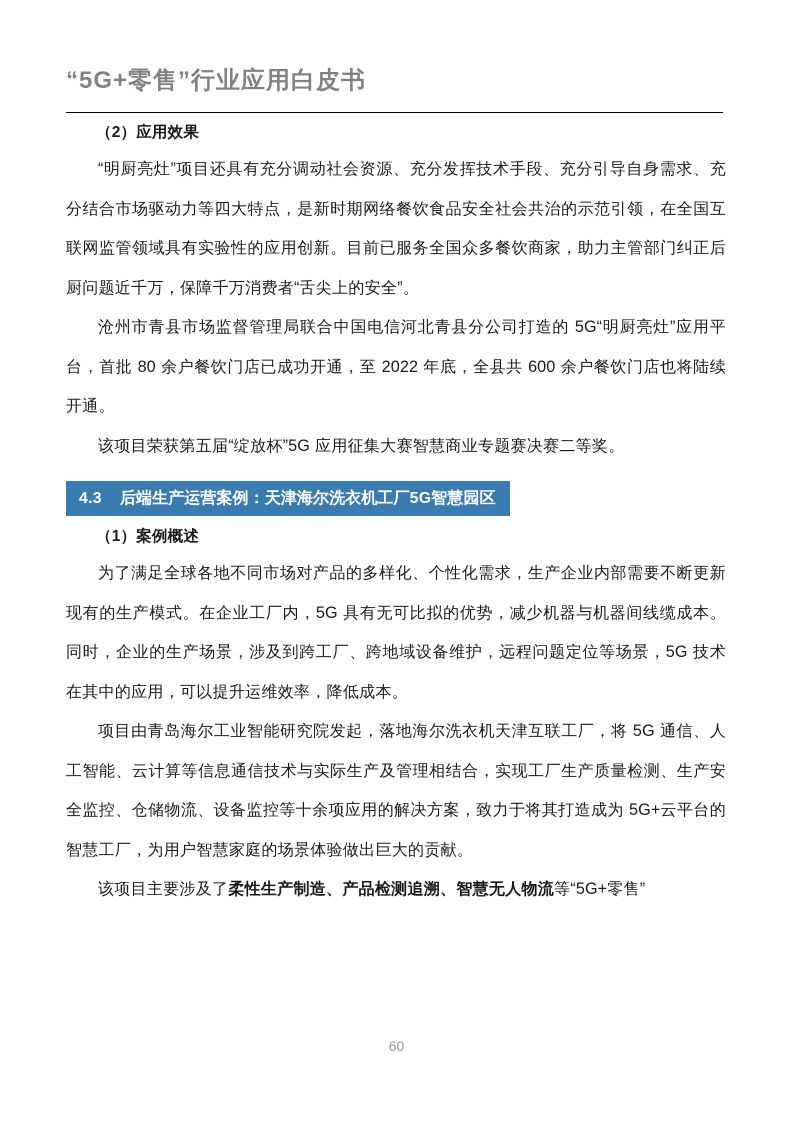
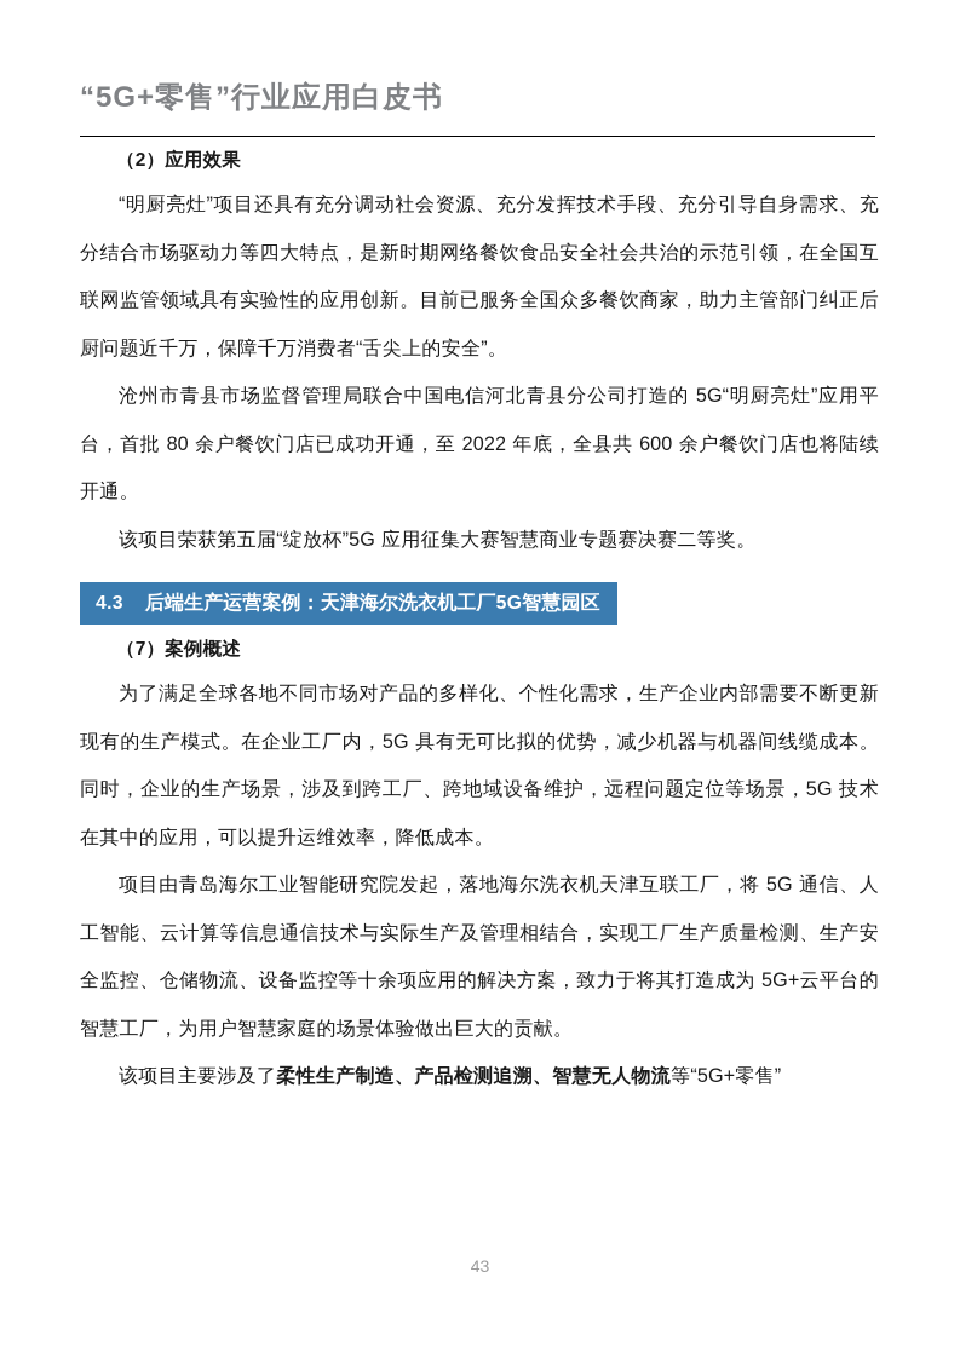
  “5G+零售”行业应用白皮书
  （2）应用效果
  “明厨亮灶”项目还具有充分调动社会资源、充分发挥技术手段、充分引导自身需求、充分结合市场驱动力等四大特点，是新时期网络餐饮食品安全社会共治的示范引领，在全国互联网监管领域具有实验性的应用创新。目前已服务全国众多餐饮商家，助力主管部门纠正后厨问题近千万，保障千万消费者“舌尖上的安全”。
  沧州市青县市场监督管理局联合中国电信河北青县分公司打造的 5G“明厨亮灶”应用平台，首批 80 余户餐饮门店已成功开通，至 2022 年底，全县共 600 余户餐饮门店也将陆续开通。
  该项目荣获第五届“绽放杯”5G 应用征集大赛智慧商业专题赛决赛二等奖。
  4.3 后端生产运营案例：天津海尔洗衣机工厂5G智慧园区
- （1）案例概述
+ （7）案例概述
  为了满足全球各地不同市场对产品的多样化、个性化需求，生产企业内部需要不断更新现有的生产模式。在企业工厂内，5G 具有无可比拟的优势，减少机器与机器间线缆成本。同时，企业的生产场景，涉及到跨工厂、跨地域设备维护，远程问题定位等场景，5G 技术在其中的应用，可以提升运维效率，降低成本。
  项目由青岛海尔工业智能研究院发起，落地海尔洗衣机天津互联工厂，将 5G 通信、人工智能、云计算等信息通信技术与实际生产及管理相结合，实现工厂生产质量检测、生产安全监控、仓储物流、设备监控等十余项应用的解决方案，致力于将其打造成为 5G+云平台的智慧工厂，为用户智慧家庭的场景体验做出巨大的贡献。
  该项目主要涉及了柔性生产制造、产品检测追溯、智慧无人物流等“5G+零售”
- 60
+ 43
